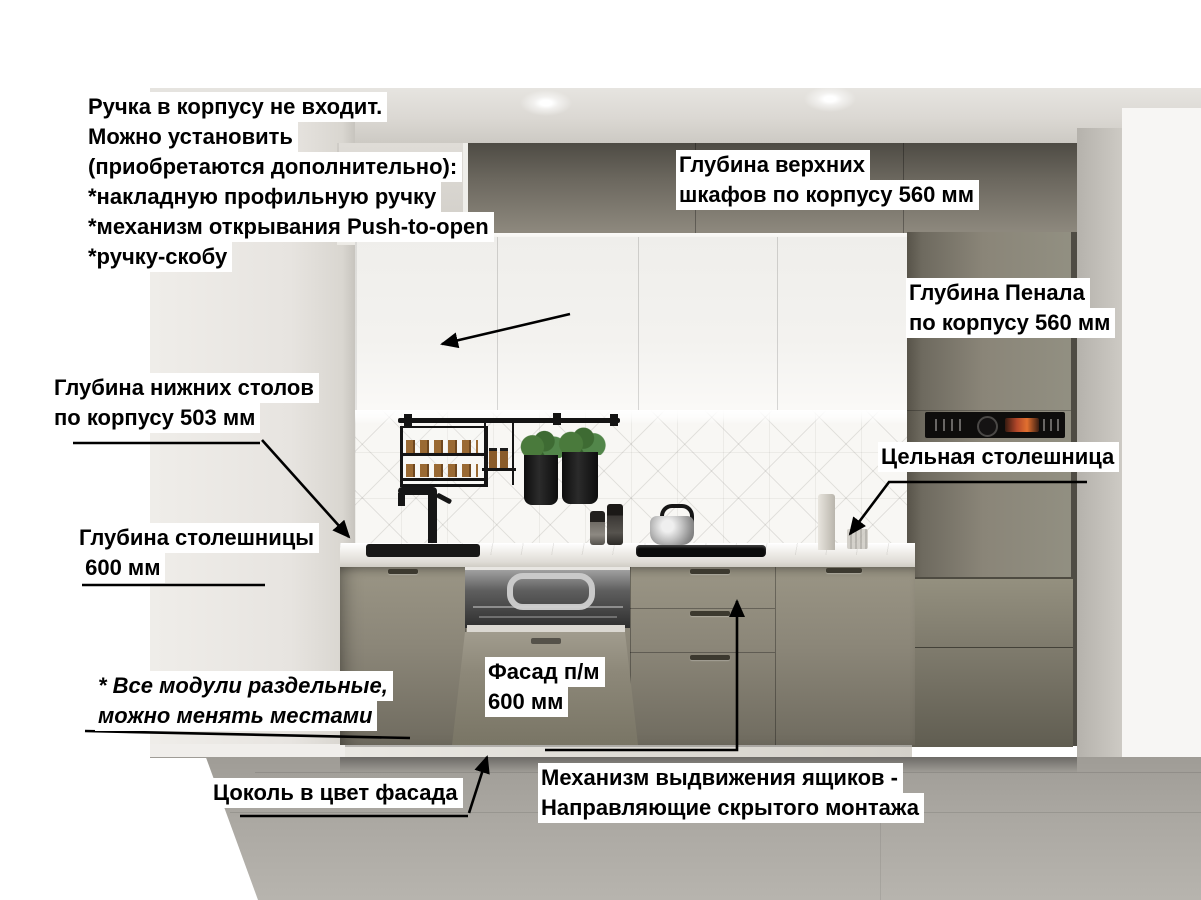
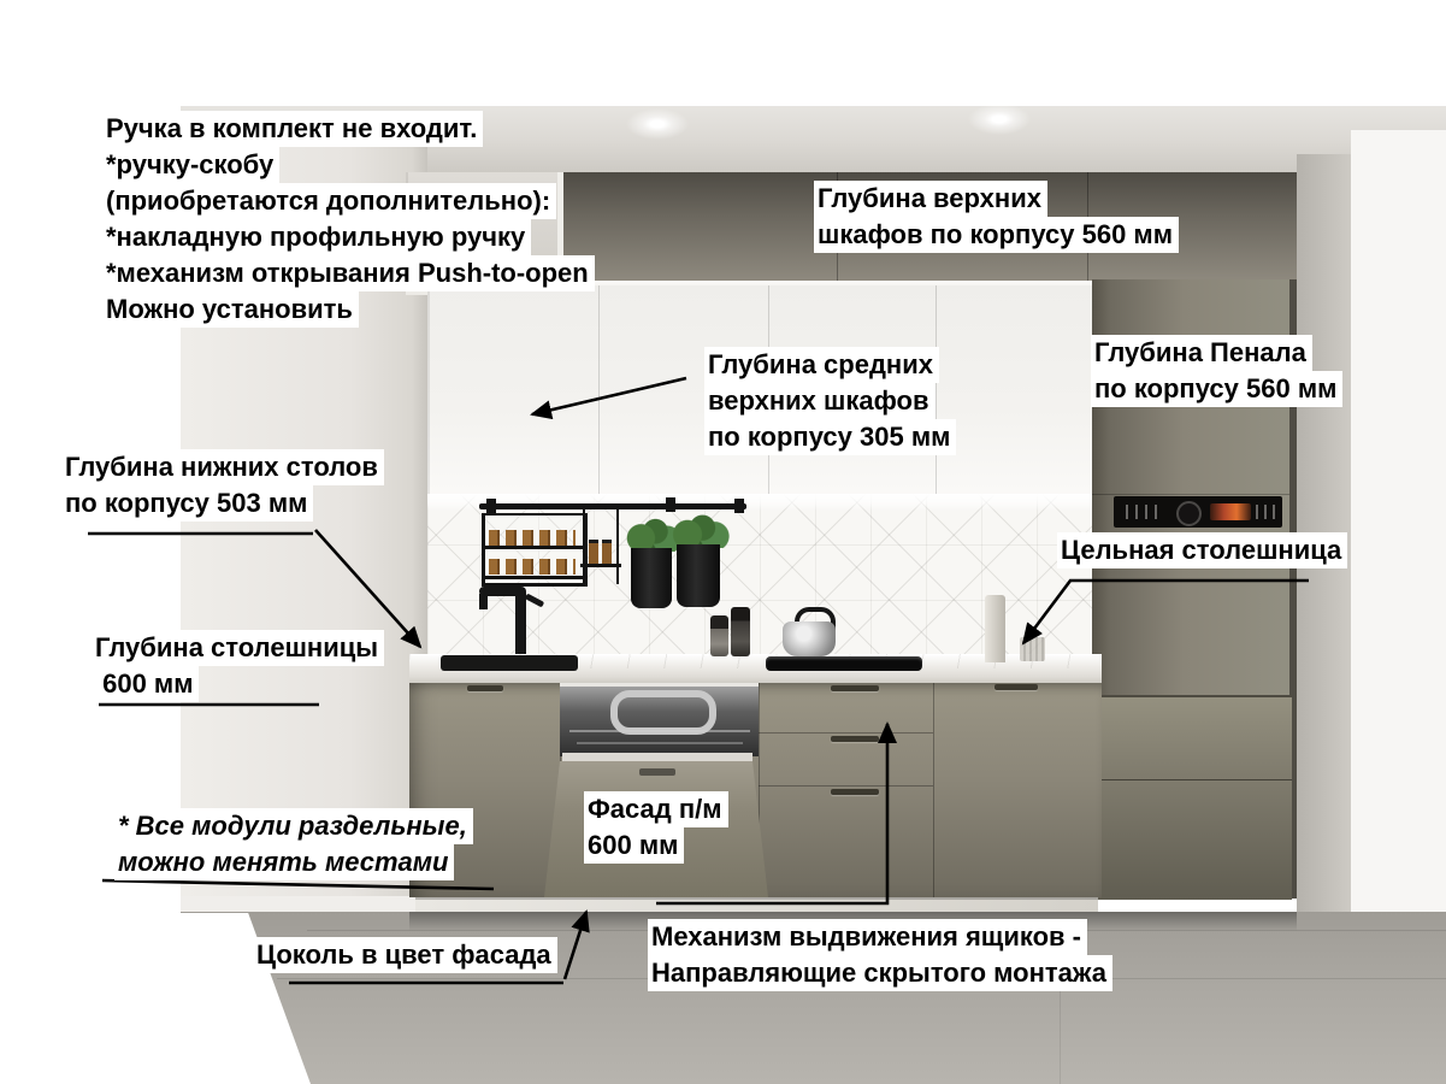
- Ручка в корпусу не входит.
+ Ручка в комплект не входит.
- Можно установить
+ *ручку-скобу
  (приобретаются дополнительно):
  *накладную профильную ручку
  *механизм открывания Push-to-open
- *ручку-скобу
+ Можно установить
  Глубина верхних
  шкафов по корпусу 560 мм
+ Глубина средних
+ верхних шкафов
+ по корпусу 305 мм
  Глубина Пенала
  по корпусу 560 мм
  Глубина нижних столов
  по корпусу 503 мм
  Цельная столешница
  Глубина столешницы
  600 мм
  * Все модули раздельные,
  можно менять местами
  Фасад п/м
  600 мм
  Цоколь в цвет фасада
  Механизм выдвижения ящиков -
  Направляющие скрытого монтажа
